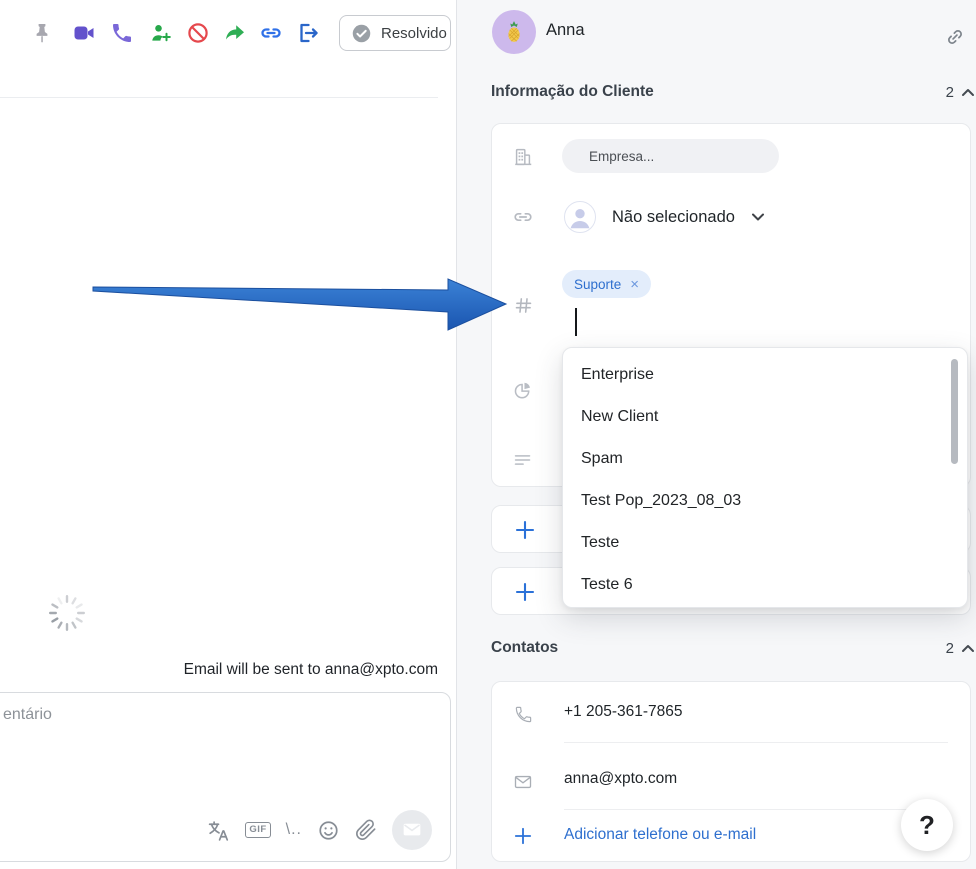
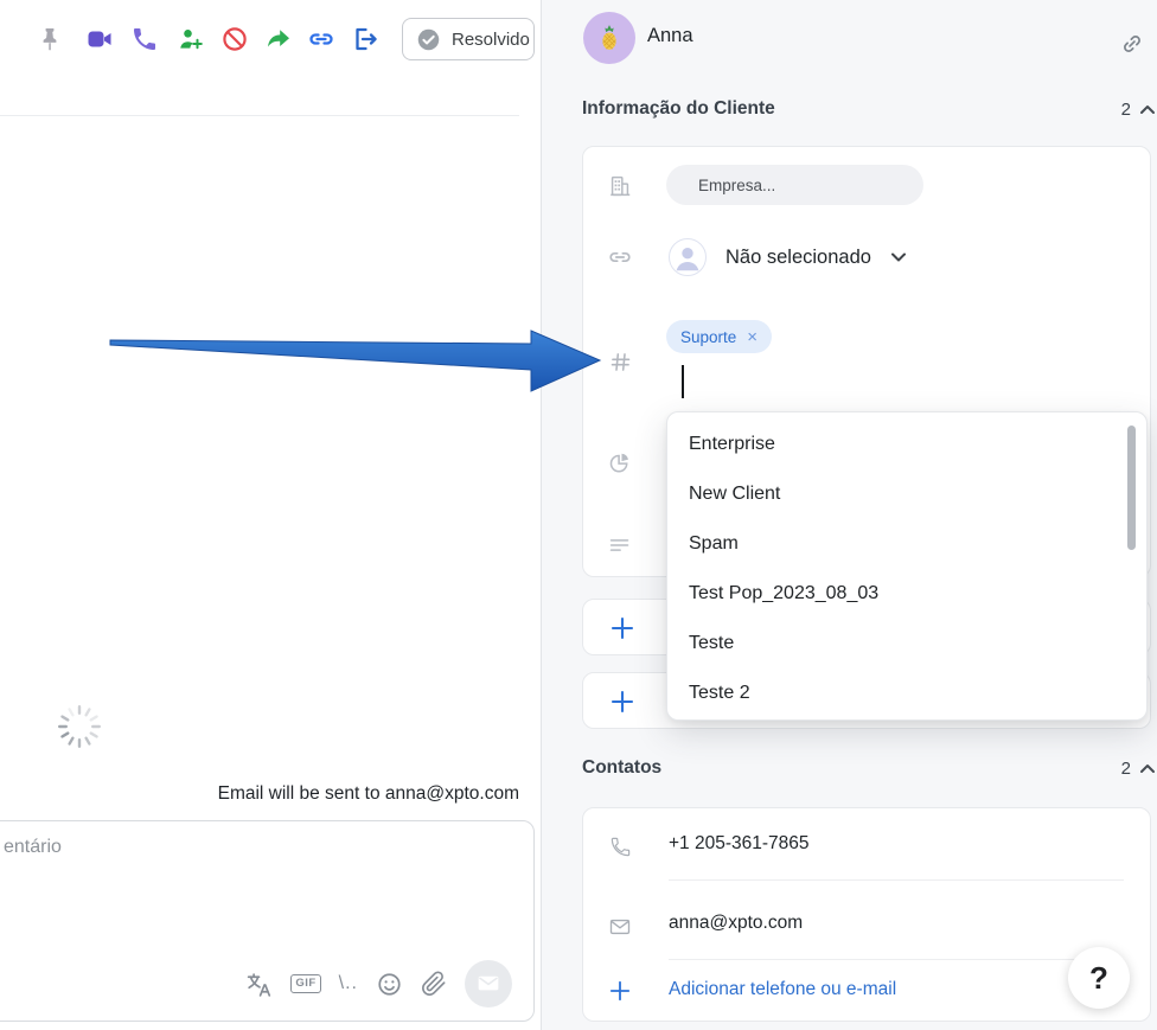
  Resolvido
  Email will be sent to anna@xpto.com
  entário
  GIF
  \..
  Anna
  Informação do Cliente
  2
  Empresa...
  Não selecionado
  Suporte
  ×
  Enterprise
  New Client
  Spam
  Test Pop_2023_08_03
  Teste
- Teste 6
+ Teste 2
  Contatos
  2
  +1 205-361-7865
  anna@xpto.com
  Adicionar telefone ou e-mail
  ?
